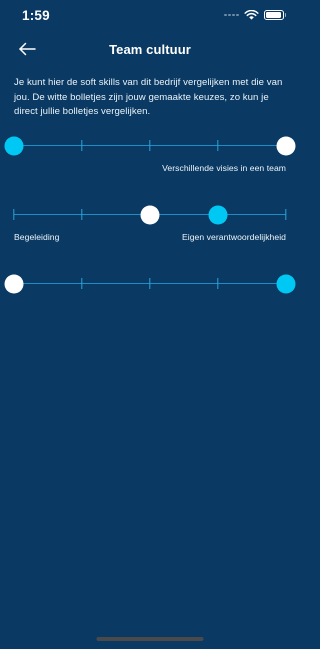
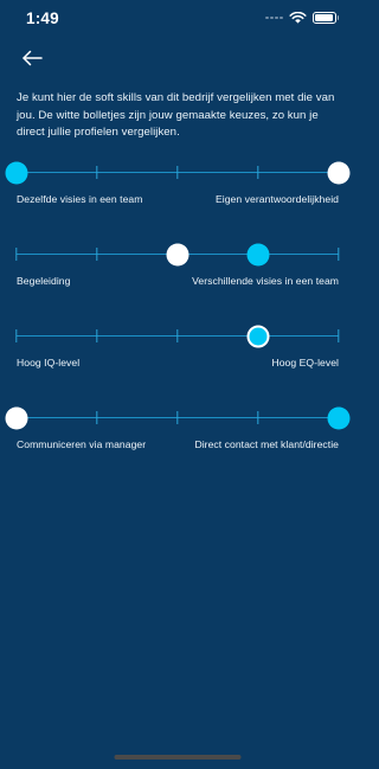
- 1:59
+ 1:49
- Team cultuur
- Je kunt hier de soft skills van dit bedrijf vergelijken met die van jou. De witte bolletjes zijn jouw gemaakte keuzes, zo kun je direct jullie bolletjes vergelijken.
+ Je kunt hier de soft skills van dit bedrijf vergelijken met die van jou. De witte bolletjes zijn jouw gemaakte keuzes, zo kun je direct jullie profielen vergelijken.
+ Dezelfde visies in een team
- Verschillende visies in een team
+ Eigen verantwoordelijkheid
  Begeleiding
- Eigen verantwoordelijkheid
+ Verschillende visies in een team
+ Hoog IQ-level
+ Hoog EQ-level
+ Communiceren via manager
+ Direct contact met klant/directie
